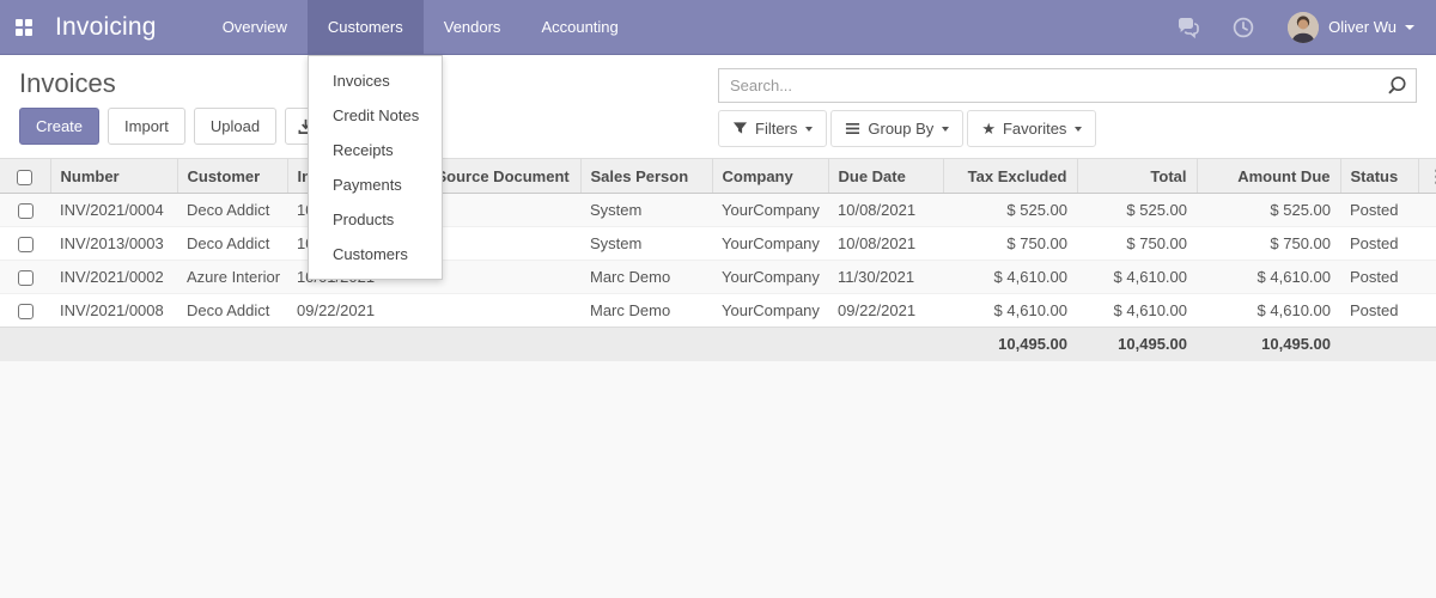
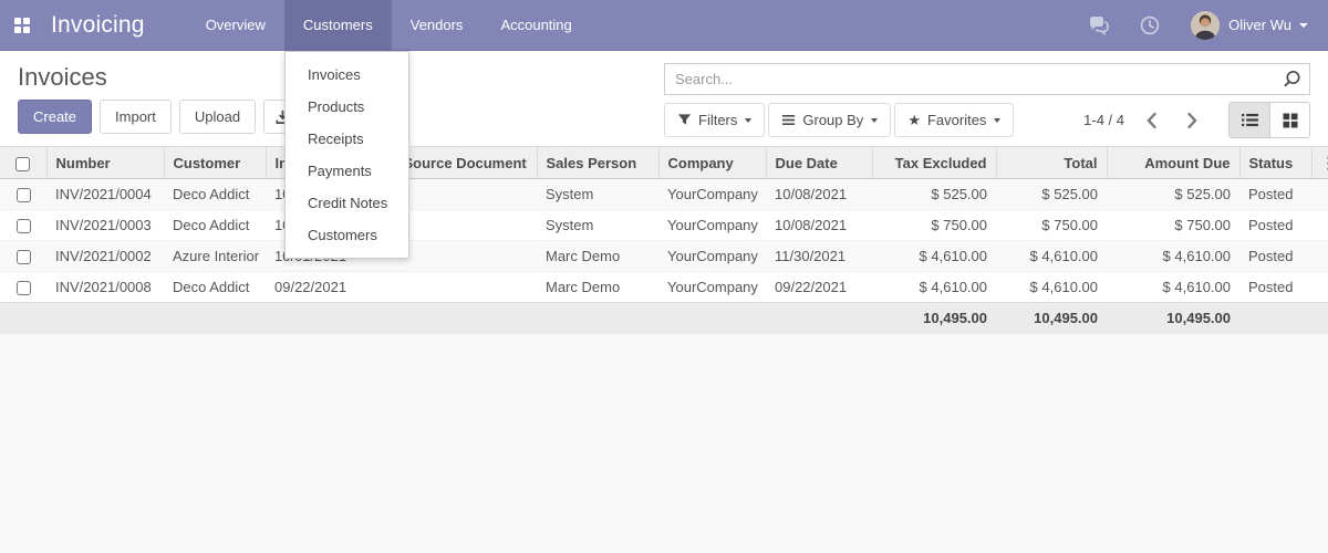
  Invoicing
  Overview
  Customers
  Vendors
  Accounting
  Oliver Wu
  Invoices
  Create
  Import
  Upload
  Search...
  Filters
  Group By
  ★
  Favorites
+ 1-4 / 4
  	Number	Customer	I	ource Document	Sales Person	Company	Due Date	Tax Excluded	Total	Amount Due	Status
  	INV/2021/0004	Deco Addict	1		System	YourCompany	10/08/2021	$ 525.00	$ 525.00	$ 525.00	Posted
- 	INV/2013/0003	Deco Addict	1		System	YourCompany	10/08/2021	$ 750.00	$ 750.00	$ 750.00	Posted
+ 	INV/2021/0003	Deco Addict	1		System	YourCompany	10/08/2021	$ 750.00	$ 750.00	$ 750.00	Posted
  	INV/2021/0002	Azure Interior	1		Marc Demo	YourCompany	11/30/2021	$ 4,610.00	$ 4,610.00	$ 4,610.00	Posted
  	INV/2021/0008	Deco Addict	09/22/2021		Marc Demo	YourCompany	09/22/2021	$ 4,610.00	$ 4,610.00	$ 4,610.00	Posted
  								10,495.00	10,495.00	10,495.00
  Invoices
- Credit Notes
+ Products
  Receipts
  Payments
- Products
+ Credit Notes
  Customers
